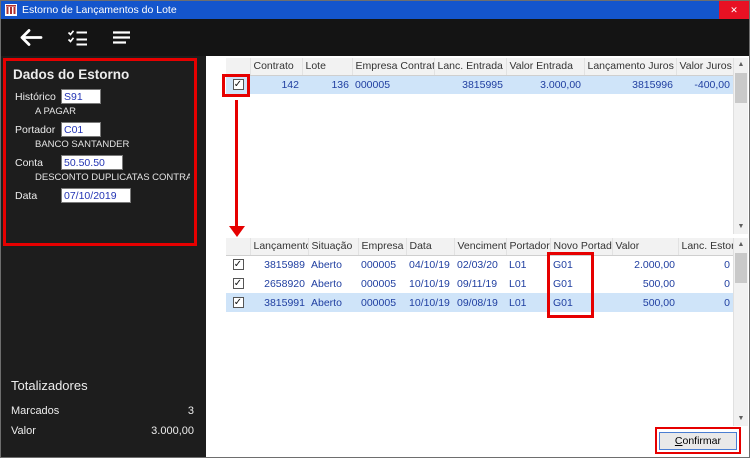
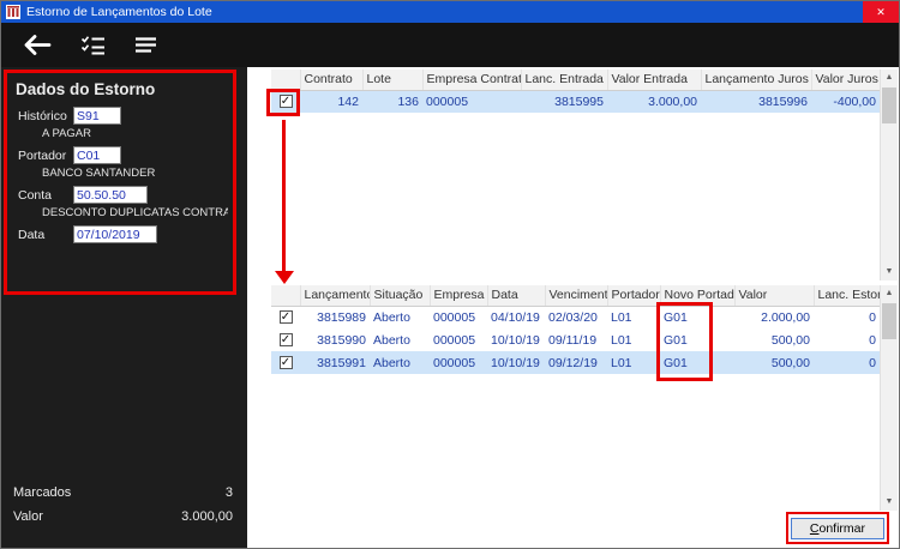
  Estorno de Lançamentos do Lote
  ✕
  Dados do Estorno
  Histórico
  S91
  A PAGAR
  Portador
  C01
  BANCO SANTANDER
  Conta
  50.50.50
  DESCONTO DUPLICATAS CONTRA
  Data
  07/10/2019
- Totalizadores
  Marcados
  3
  Valor
  3.000,00
  	Contrato	Lote	Empresa Contrat	Lanc. Entrada	Valor Entrada	Lançamento Juros	Valor Juros
  ✓	142	136	000005	3815995	3.000,00	3815996	-400,00
  	Lançament	Situação	Empresa	Data	Venciment	Portador	Novo Portad	Valor	Lanc. Esto
  ✓	3815989	Aberto	000005	04/10/19	02/03/20	L01	G01	2.000,00	0
- ✓	2658920	Aberto	000005	10/10/19	09/11/19	L01	G01	500,00	0
+ ✓	3815990	Aberto	000005	10/10/19	09/11/19	L01	G01	500,00	0
- ✓	3815991	Aberto	000005	10/10/19	09/08/19	L01	G01	500,00	0
+ ✓	3815991	Aberto	000005	10/10/19	09/12/19	L01	G01	500,00	0
  Confirmar
